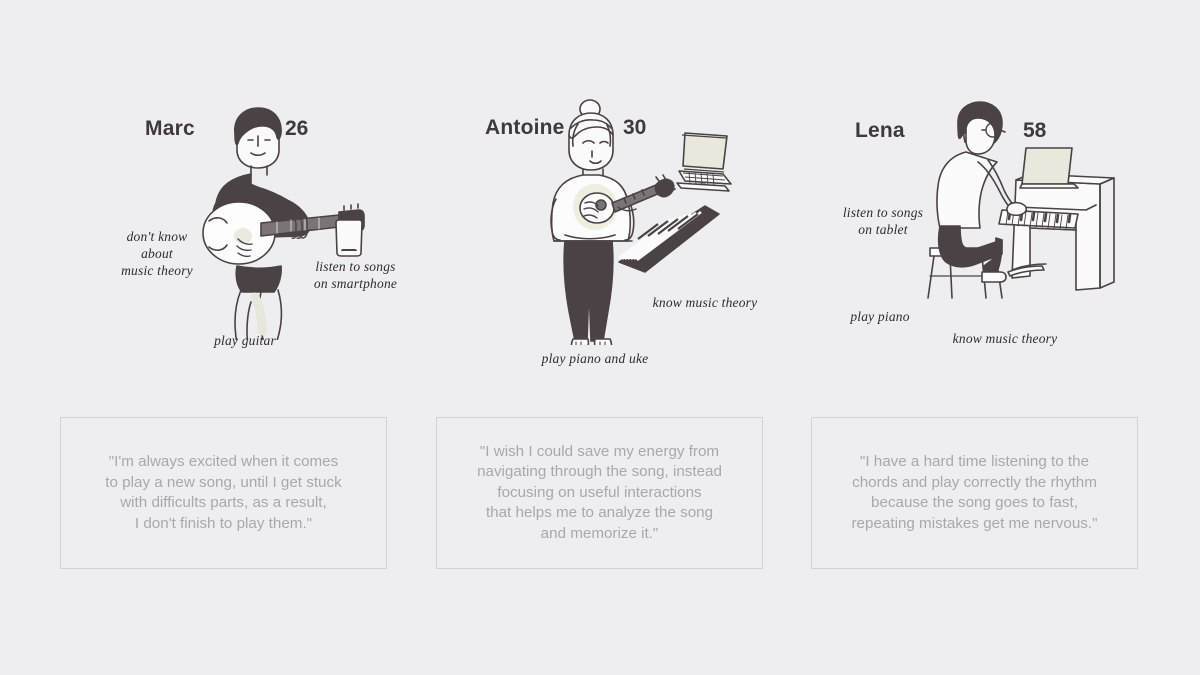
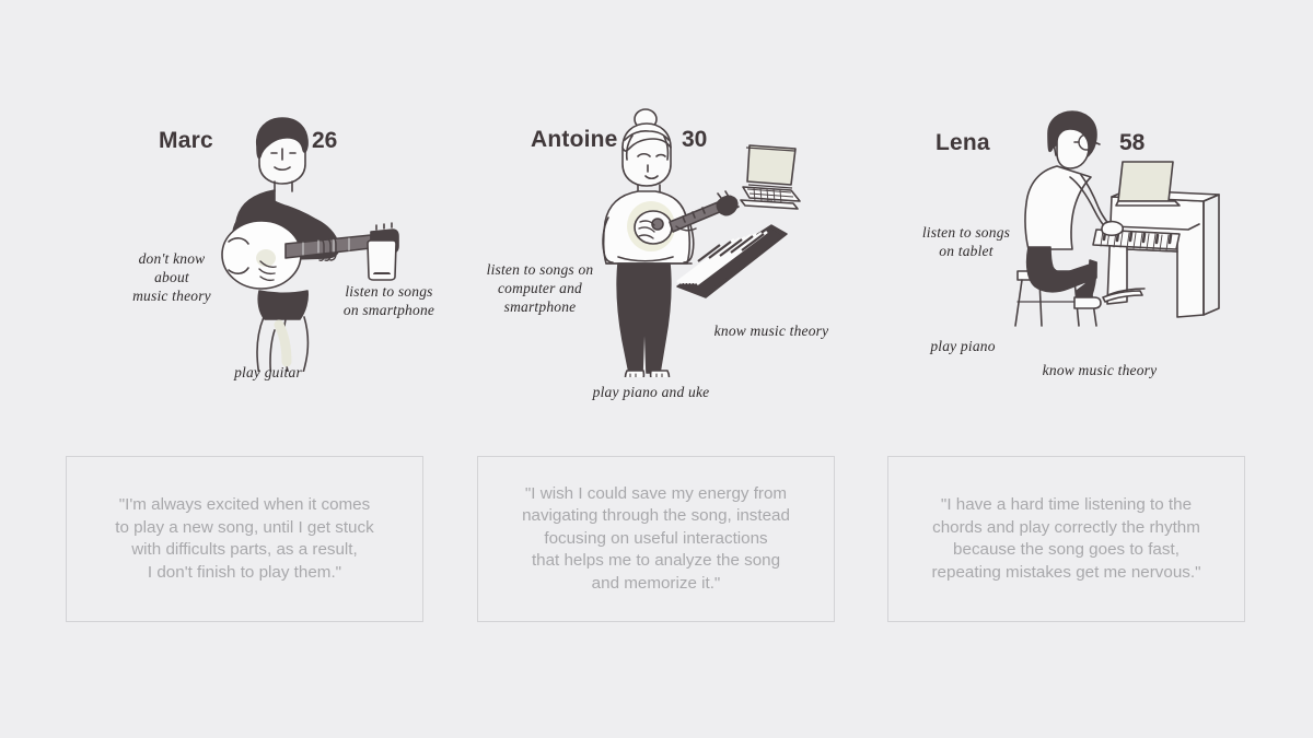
  Marc
  26
  don't know
  about
  music theory
  listen to songs
  on smartphone
  play guitar
  Antoine
  30
+ listen to songs on
+ computer and
+ smartphone
  know music theory
  play piano and uke
  Lena
  58
  listen to songs
  on tablet
  play piano
  know music theory
  "I'm always excited when it comes
  to play a new song, until I get stuck
  with difficults parts, as a result,
  I don't finish to play them."
  "I wish I could save my energy from
  navigating through the song, instead
  focusing on useful interactions
  that helps me to analyze the song
  and memorize it."
  "I have a hard time listening to the
  chords and play correctly the rhythm
  because the song goes to fast,
  repeating mistakes get me nervous."
